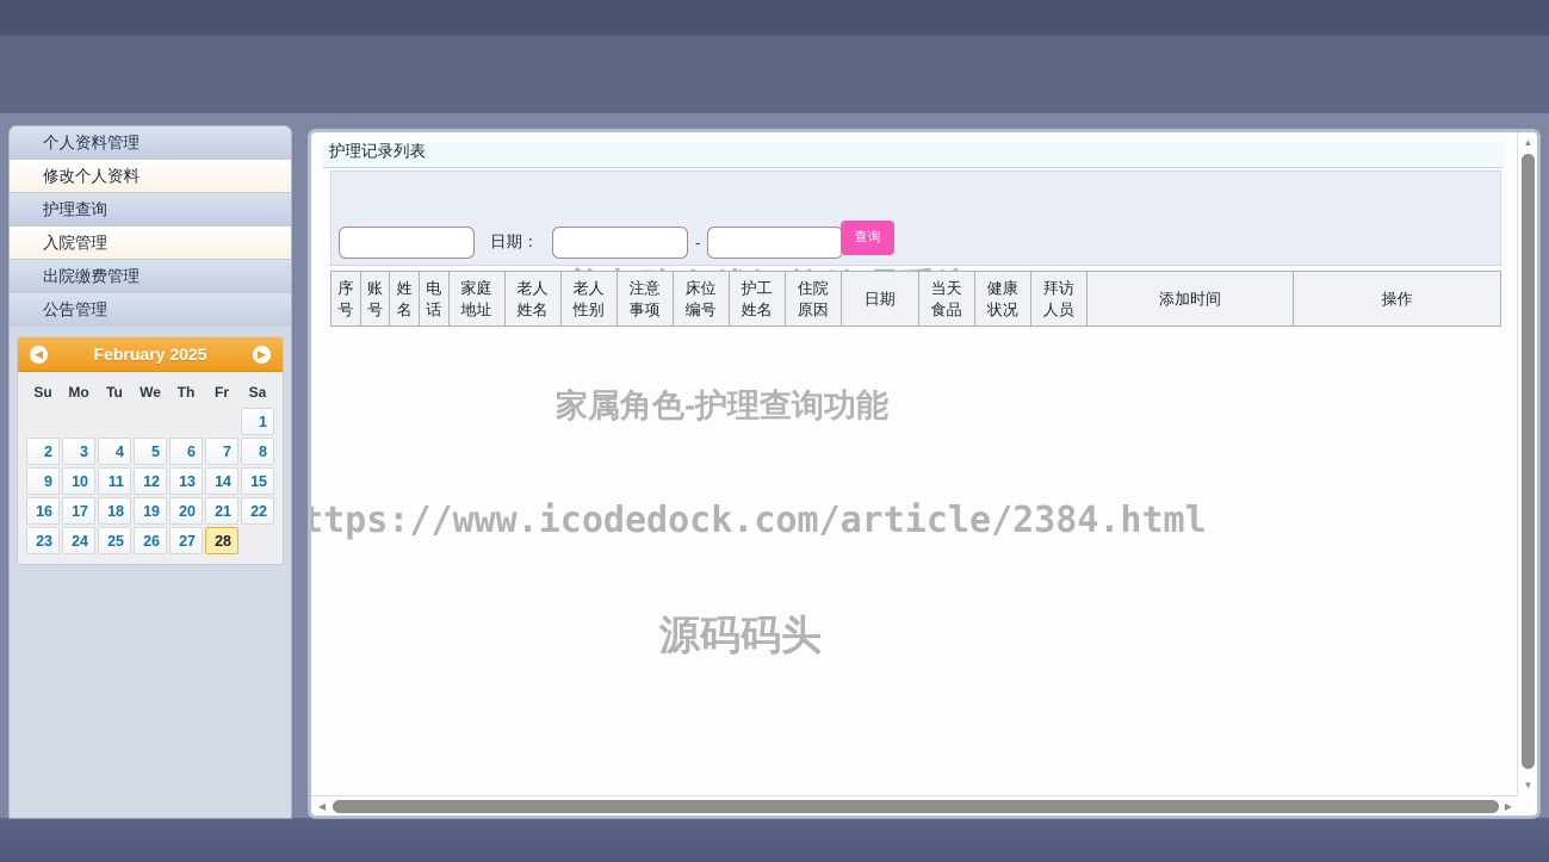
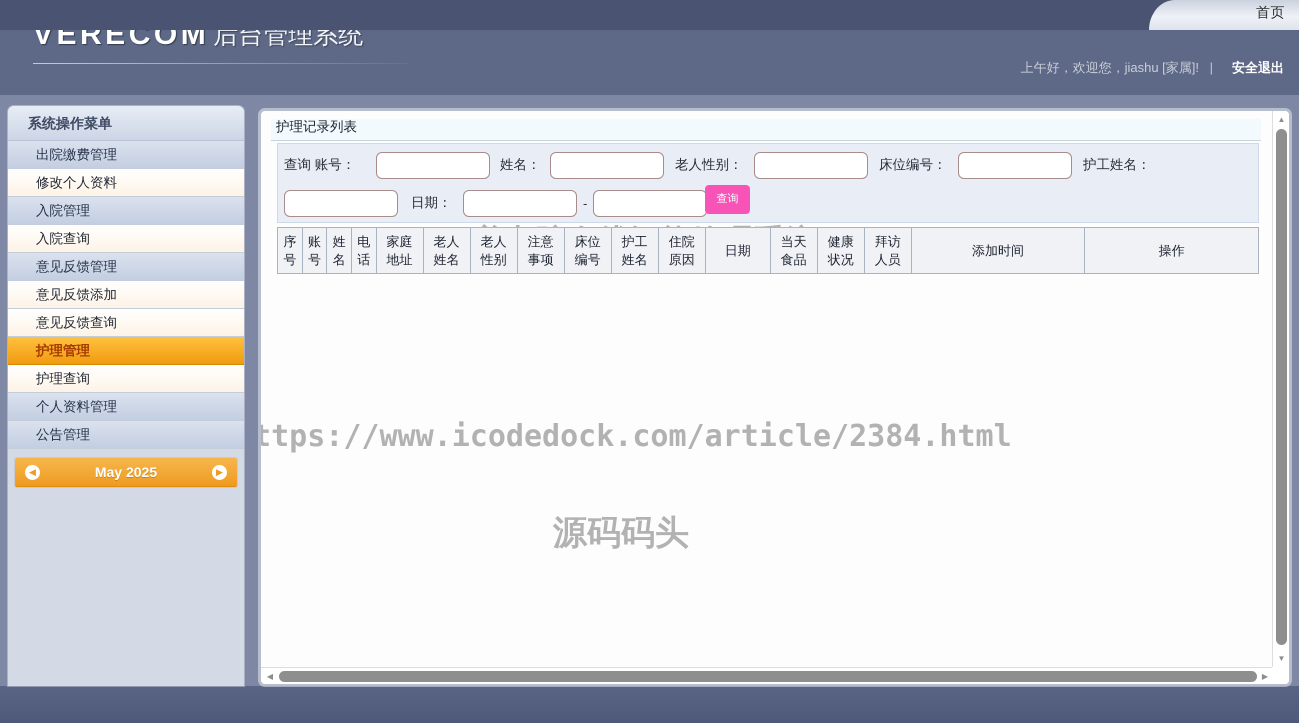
+ VERECOM 后台管理系统
+ 上午好，欢迎您，jiashu [家属]!
+ |
+ 安全退出
+ 首页
+ 系统操作菜单
- 个人资料管理
+ 出院缴费管理
  修改个人资料
- 护理查询
+ 入院管理
+ 入院查询
+ 意见反馈管理
+ 意见反馈添加
+ 意见反馈查询
+ 护理管理
- 入院管理
+ 护理查询
- 出院缴费管理
+ 个人资料管理
  公告管理
  ◀
- February 2025
+ May 2025
  ▶
- Su	Mo	Tu	We	Th	Fr	Sa
- 						1
- 2	3	4	5	6	7	8
- 9	10	11	12	13	14	15
- 16	17	18	19	20	21	22
- 23	24	25	26	27	28
  护理记录列表
+ 查询 账号：
+ 姓名：
+ 老人性别：
+ 床位编号：
+ 护工姓名：
  日期：
  -
  查询
  序号	账号	姓名	电话	家庭地址	老人姓名	老人性别	注意事项	床位编号	护工姓名	住院原因	日期	当天食品	健康状况	拜访人员	添加时间	操作
- 家属角色-护理查询功能
  ttps://www.icodedock.com/article/2384.html
  源码码头
  ▲
  ▼
  ◀
  ▶
